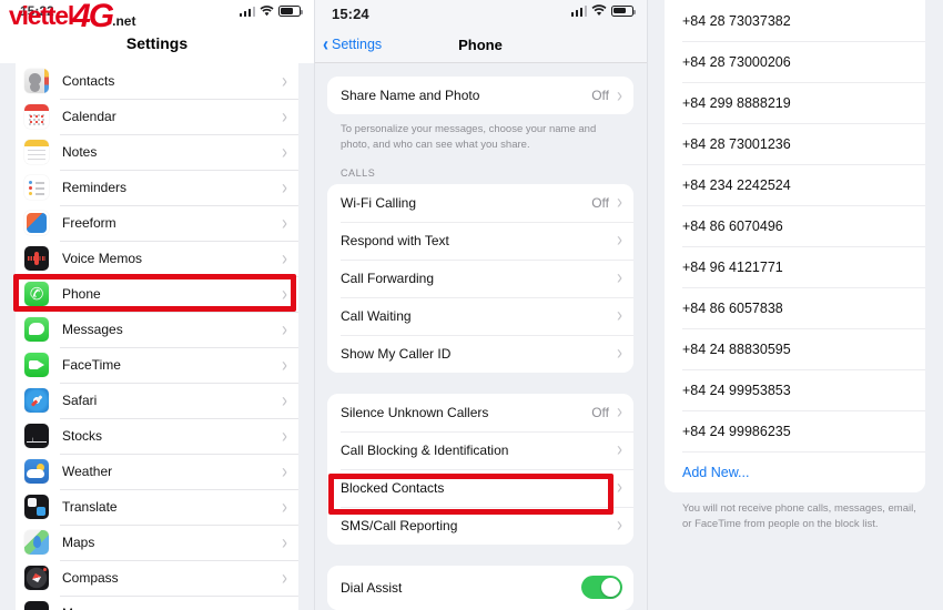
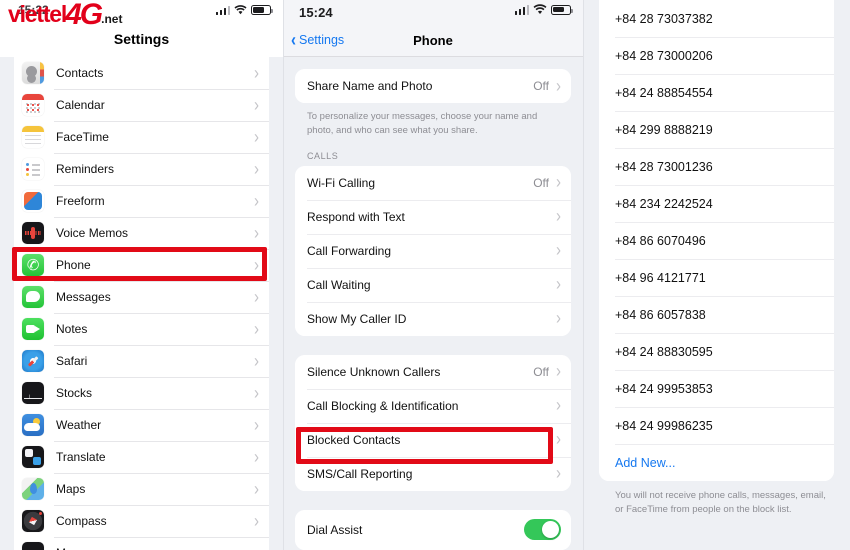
  15:22
  viettel
  4G
  .net
  Settings
  Contacts
  ›
  Calendar
  ›
- Notes
+ FaceTime
  ›
  Reminders
  ›
  Freeform
  ›
  Voice Memos
  ›
  Phone
  ›
  Messages
  ›
- FaceTime
+ Notes
  ›
  Safari
  ›
  Stocks
  ›
  Weather
  ›
  Translate
  ›
  Maps
  ›
  Compass
  ›
  15:24
  ‹
  Settings
  Phone
  Share Name and Photo
  Off
  ›
  To personalize your messages, choose your name and photo, and who can see what you share.
  CALLS
  Wi-Fi Calling
  Off
  ›
  Respond with Text
  ›
  Call Forwarding
  ›
  Call Waiting
  ›
  Show My Caller ID
  ›
  Silence Unknown Callers
  Off
  ›
  Call Blocking & Identification
  ›
  Blocked Contacts
  ›
  SMS/Call Reporting
  ›
  Dial Assist
  +84 28 73037382
  +84 28 73000206
+ +84 24 88854554
  +84 299 8888219
  +84 28 73001236
  +84 234 2242524
  +84 86 6070496
  +84 96 4121771
  +84 86 6057838
  +84 24 88830595
  +84 24 99953853
  +84 24 99986235
  Add New...
  You will not receive phone calls, messages, email, or FaceTime from people on the block list.
